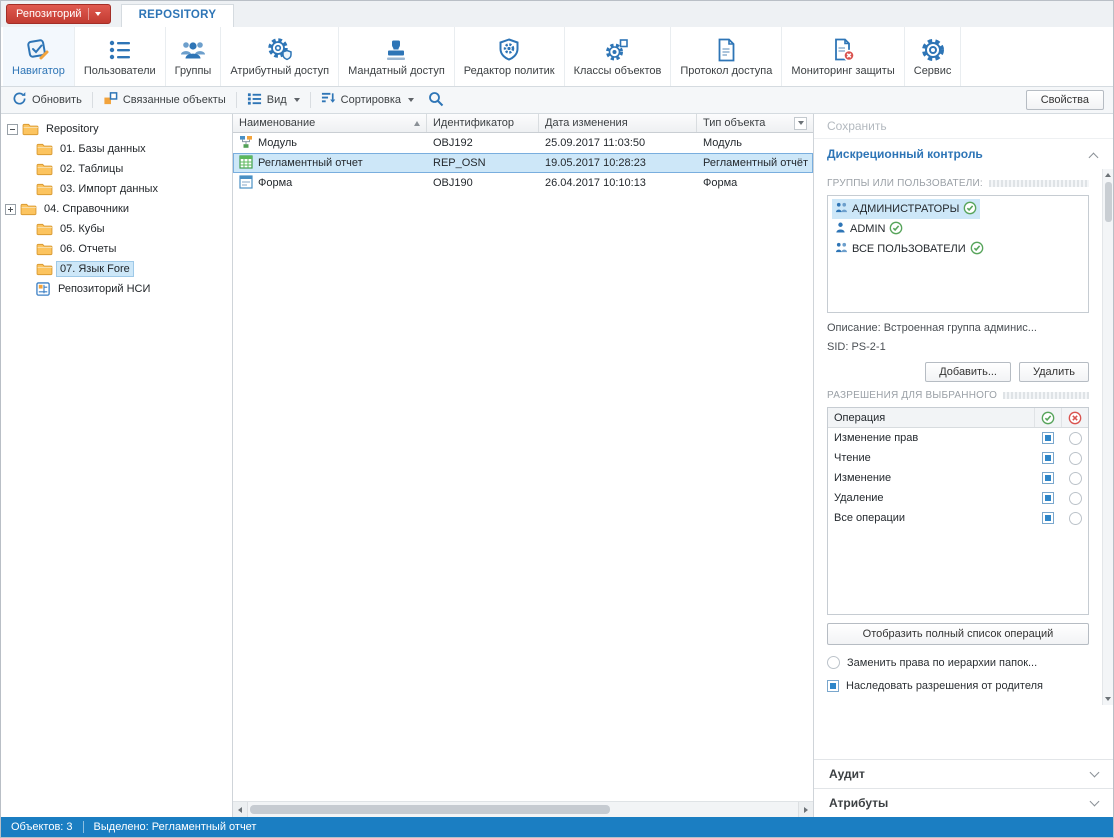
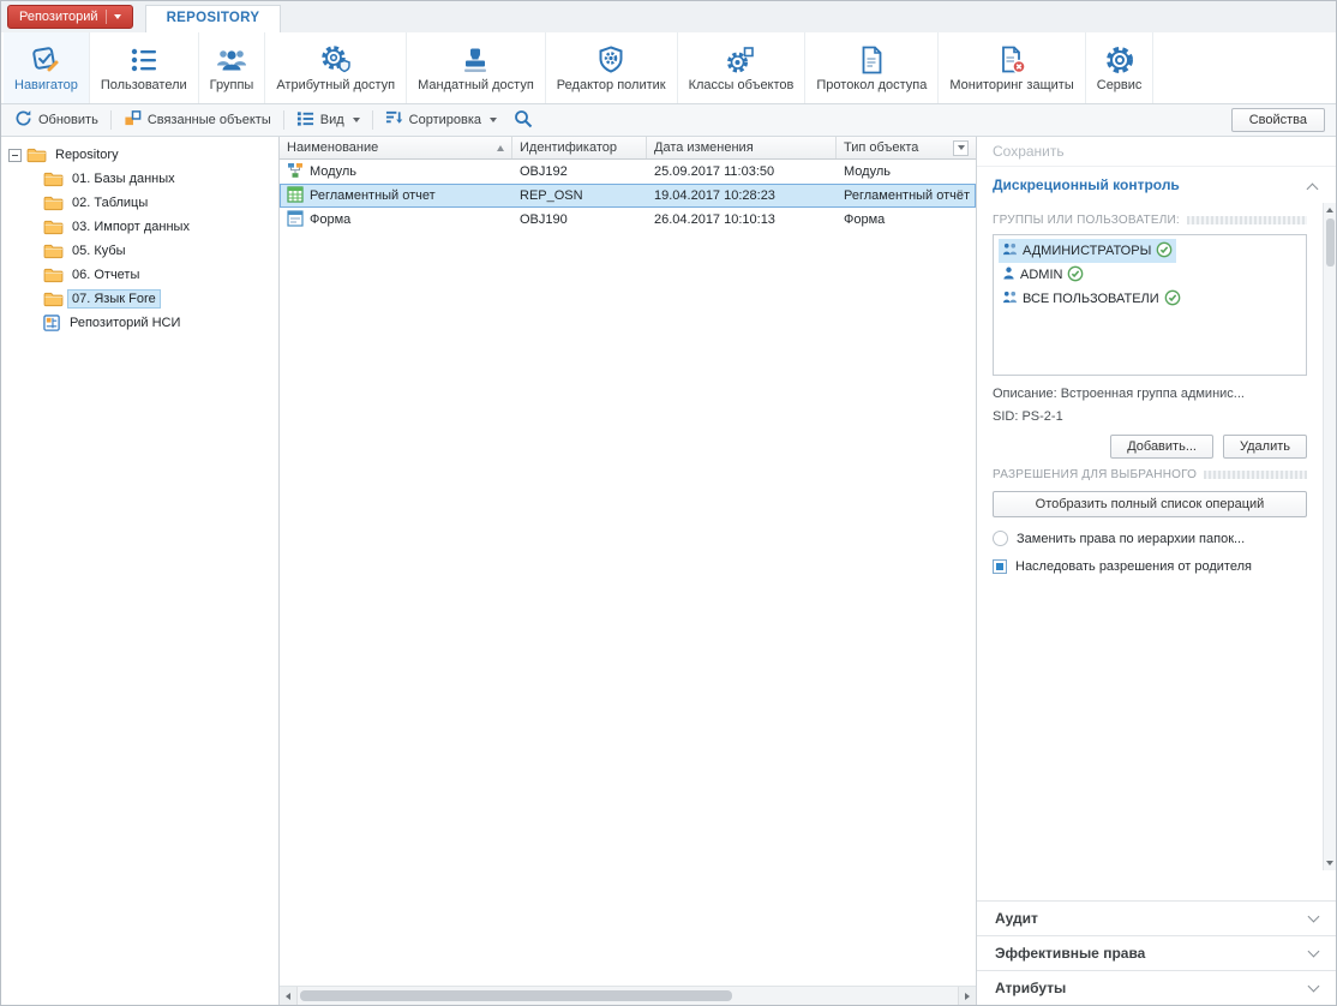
  Репозиторий
  REPOSITORY
  Навигатор
  Пользователи
  Группы
  Атрибутный доступ
  Мандатный доступ
  Редактор политик
  Классы объектов
  Протокол доступа
  Мониторинг защиты
  Сервис
  Обновить
  Связанные объекты
  Вид
  Сортировка
  Свойства
  Repository
  01. Базы данных
  02. Таблицы
  03. Импорт данных
- 04. Справочники
  05. Кубы
  06. Отчеты
  07. Язык Fore
  Репозиторий НСИ
  Наименование
  Идентификатор
  Дата изменения
  Тип объекта
  Модуль
  OBJ192
  25.09.2017 11:03:50
  Модуль
  Регламентный отчет
  REP_OSN
- 19.05.2017 10:28:23
+ 19.04.2017 10:28:23
  Регламентный отчёт
  Форма
  OBJ190
  26.04.2017 10:10:13
  Форма
  Сохранить
  Дискреционный контроль
  ГРУППЫ ИЛИ ПОЛЬЗОВАТЕЛИ:
  АДМИНИСТРАТОРЫ
  ADMIN
  ВСЕ ПОЛЬЗОВАТЕЛИ
  Описание: Встроенная группа админис...
  SID: PS-2-1
  Добавить...
  Удалить
  РАЗРЕШЕНИЯ ДЛЯ ВЫБРАННОГО
- Операция
- Изменение прав
- Чтение
- Изменение
- Удаление
- Все операции
  Отобразить полный список операций
  Заменить права по иерархии папок...
  Наследовать разрешения от родителя
  Аудит
+ Эффективные права
  Атрибуты
- Объектов: 3
- Выделено: Регламентный отчет
